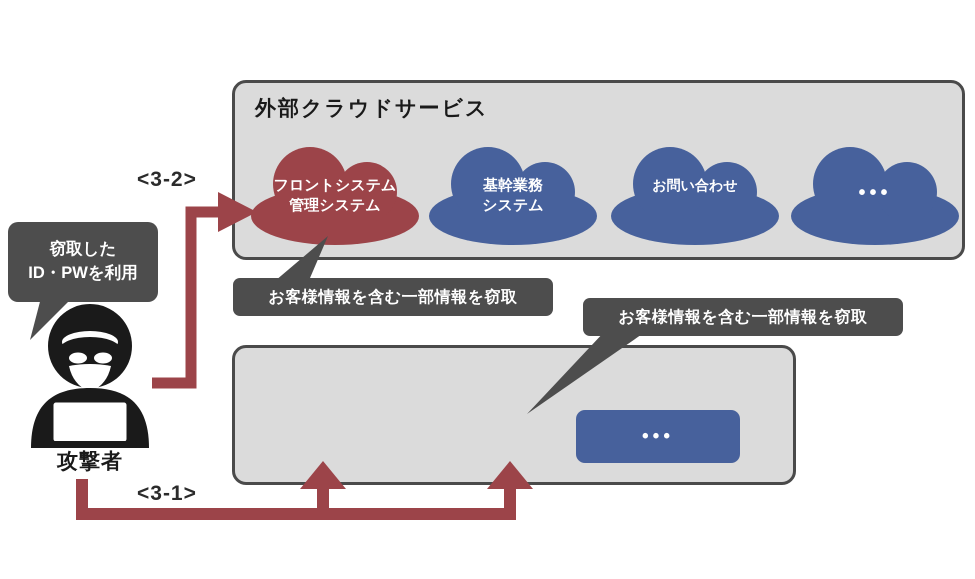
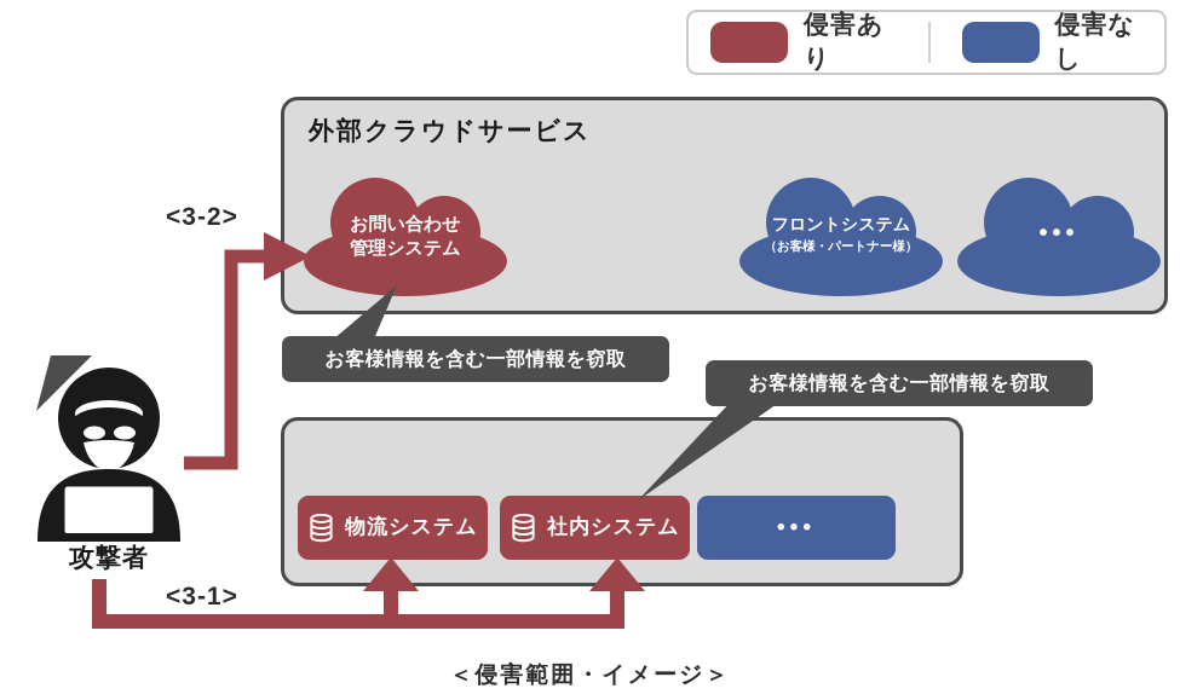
+ 侵害あり
+ 侵害なし
  外部クラウドサービス
- フロントシステム
+ お問い合わせ
  管理システム
- 基幹業務
- システム
- お問い合わせ
+ フロントシステム
+ （お客様・パートナー様）
  •••
+ 物流システム
+ 社内システム
  •••
  お客様情報を含む一部情報を窃取
  お客様情報を含む一部情報を窃取
- 窃取した
- ID・PWを利用
  攻撃者
  <3-2>
  <3-1>
+ ＜侵害範囲・イメージ＞
